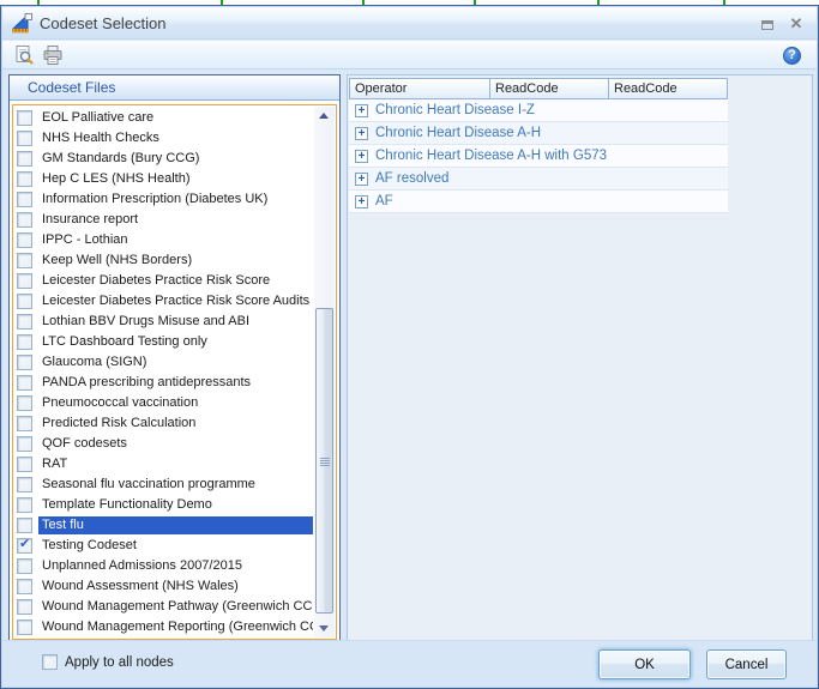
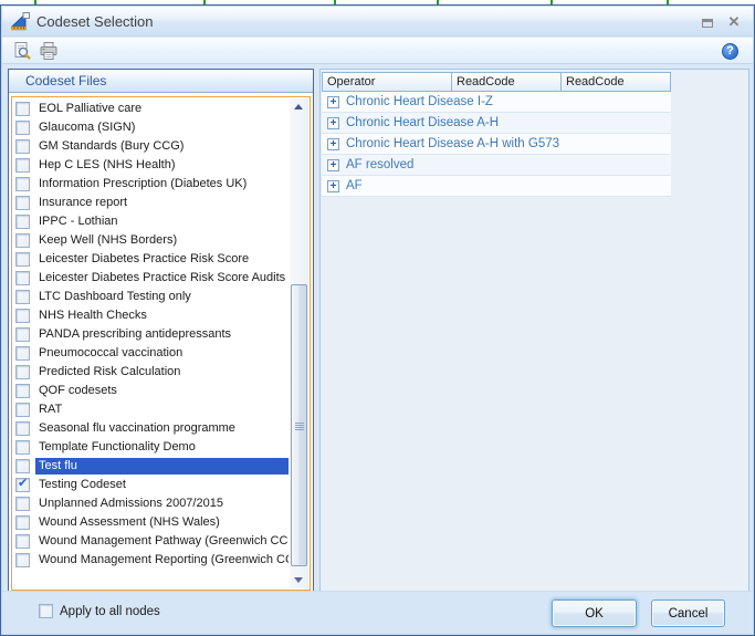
  Codeset Selection
  ✕
  ?
  Codeset Files
  EOL Palliative care
- NHS Health Checks
+ Glaucoma (SIGN)
  GM Standards (Bury CCG)
  Hep C LES (NHS Health)
  Information Prescription (Diabetes UK)
  Insurance report
  IPPC - Lothian
  Keep Well (NHS Borders)
  Leicester Diabetes Practice Risk Score
  Leicester Diabetes Practice Risk Score Audits
- Lothian BBV Drugs Misuse and ABI
  LTC Dashboard Testing only
- Glaucoma (SIGN)
+ NHS Health Checks
  PANDA prescribing antidepressants
  Pneumococcal vaccination
  Predicted Risk Calculation
  QOF codesets
  RAT
  Seasonal flu vaccination programme
  Template Functionality Demo
  Test flu
  Testing Codeset
  Unplanned Admissions 2007/2015
  Wound Assessment (NHS Wales)
  Wound Management Pathway (Greenwich CC
  Wound Management Reporting (Greenwich C
  Operator
  ReadCode
  ReadCode
  +
  Chronic Heart Disease I-Z
  +
  Chronic Heart Disease A-H
  +
  Chronic Heart Disease A-H with G573
  +
  AF resolved
  +
  AF
  Apply to all nodes
  OK
  Cancel
